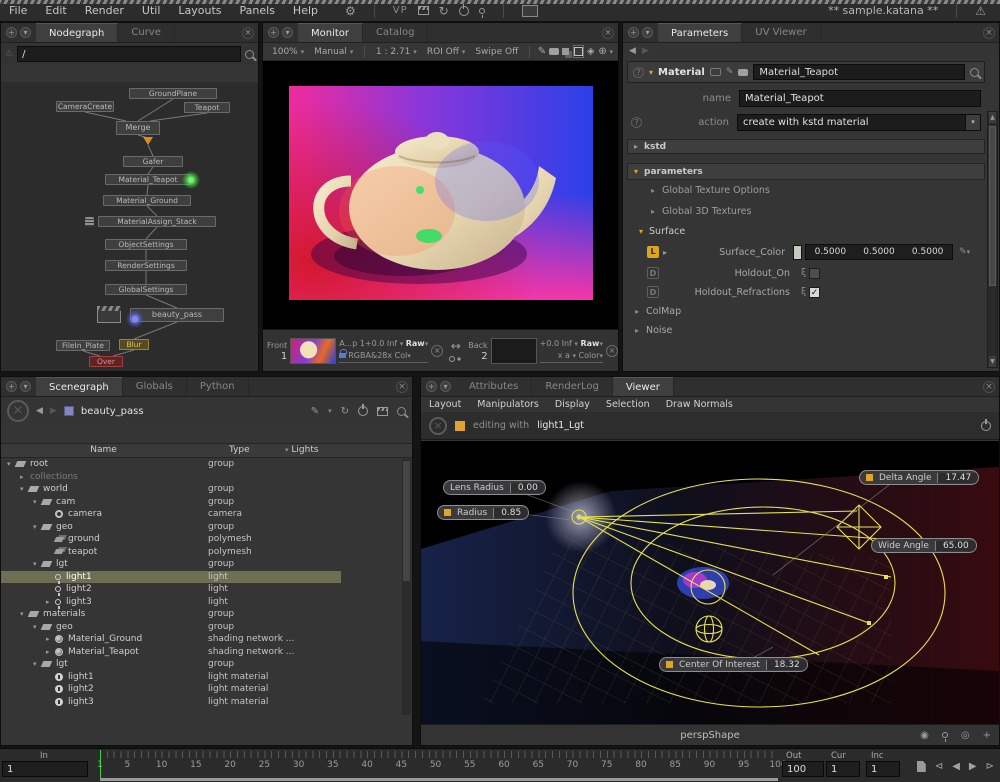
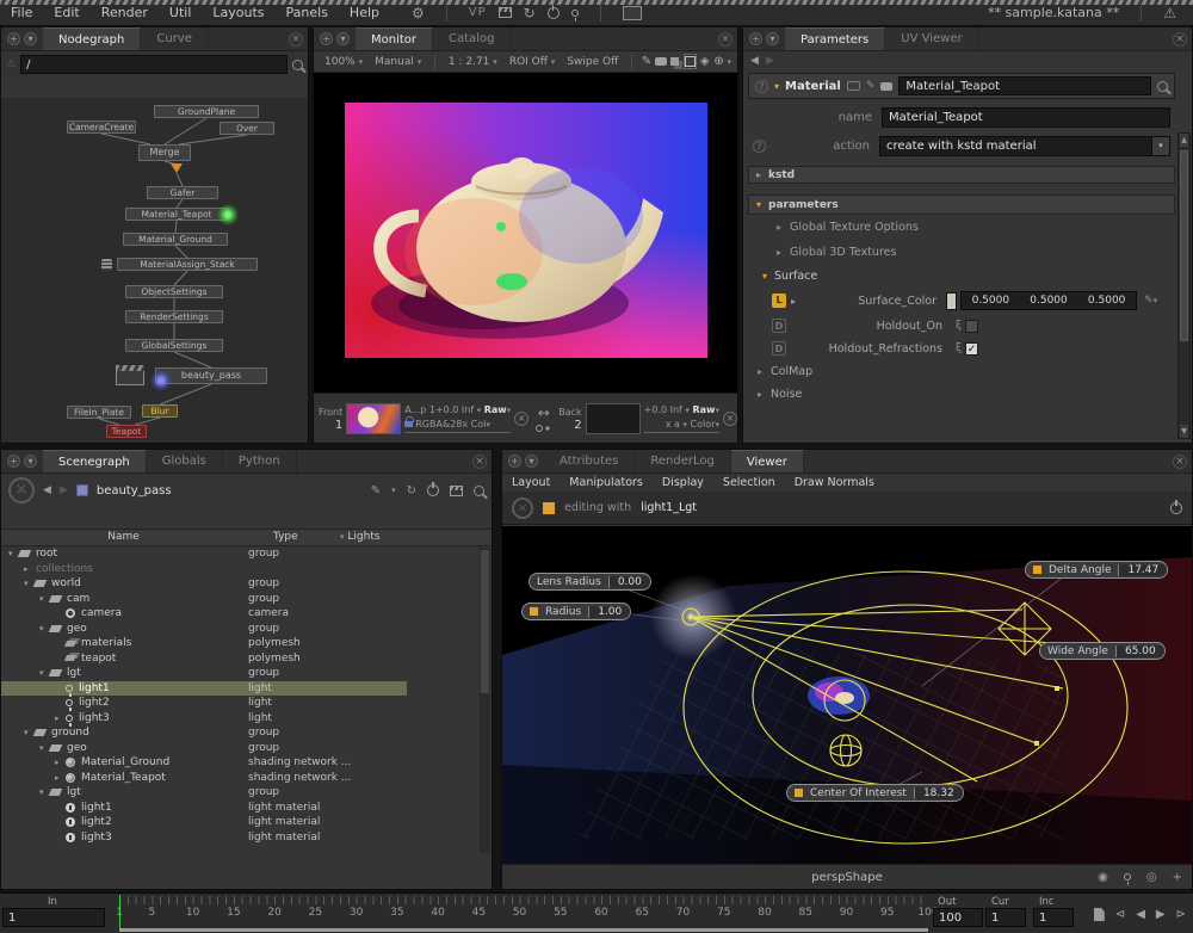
  File Edit Render Util Layouts Panels Help
  ⚙
  VP
  ↻
  ** sample.katana **
  ⚠
  +
  ▾
  Nodegraph
  Curve
  ×
  /
  GroundPlane
  CameraCreate
- Teapot
+ Over
  Merge
  Gafer
  Material_Teapot
  Material_Ground
  MaterialAssign_Stack
  ObjectSettings
  RenderSettings
  GlobalSettings
  beauty_pass
  FileIn_Plate
  Blur
- Over
+ Teapot
  +
  ▾
  Monitor
  Catalog
  ×
  100% ▾
  Manual ▾
  1 : 2.71 ▾
  ROI Off ▾
  Swipe Off
  ✎
  ◈
  ⊕
  ▾
  Front
  1
  A...p 1+0.0 Inf ▾ Raw▾
  RGBA&28x Col▾
  ×
  ↔
  Back
  2
  +0.0 Inf ▾ Raw▾
  x a ▾ Color▾
  ×
  +
  ▾
  Parameters
  UV Viewer
  ×
  ◀
  ▶
  ?
  ▾
  Material
  ✎
  Material_Teapot
  name
  Material_Teapot
  ?
  action
  create with kstd material
  ▾
  ▸
  kstd
  ▾
  parameters
  Global Texture Options
  Global 3D Textures
  ▾
  Surface
  L
  ▸
  Surface_Color
  0.5000
  0.5000
  0.5000
  ✎
  ▾
  D
  Holdout_On
  ξ
  D
  Holdout_Refractions
  ξ
  ✓
  ColMap
  Noise
  +
  ▾
  Scenegraph
  Globals
  Python
  ×
  ×
  ◀
  ▶
  beauty_pass
  ✎
  ▾
  ↻
  Name
  Type
  ▾ Lights
  root
  group
  collections
  world
  group
  cam
  group
  camera
  camera
  geo
  group
- ground
+ materials
  polymesh
  teapot
  polymesh
  lgt
  group
  light1
  light
  light2
  light
  light3
  light
- materials
+ ground
  group
  geo
  group
  Material_Ground
  shading network ...
  Material_Teapot
  shading network ...
  lgt
  group
  light1
  light material
  light2
  light material
  light3
  light material
  +
  ▾
  Attributes
  RenderLog
  Viewer
  ×
  Layout
  Manipulators
  Display
  Selection
  Draw Normals
  ×
  editing with
  light1_Lgt
  Lens Radius
  0.00
  Radius
- 0.85
+ 1.00
  Delta Angle
  17.47
  Wide Angle
  65.00
  Center Of Interest
  18.32
  perspShape
  ◉
  ◎
  +
  In
  1
  5
  10
  15
  20
  25
  30
  35
  40
  45
  50
  55
  60
  65
  70
  75
  80
  85
  90
  95
  Out
  100
  Cur
  1
  Inc
  1
  ⊲
  ◀
  ▶
  ⊳
